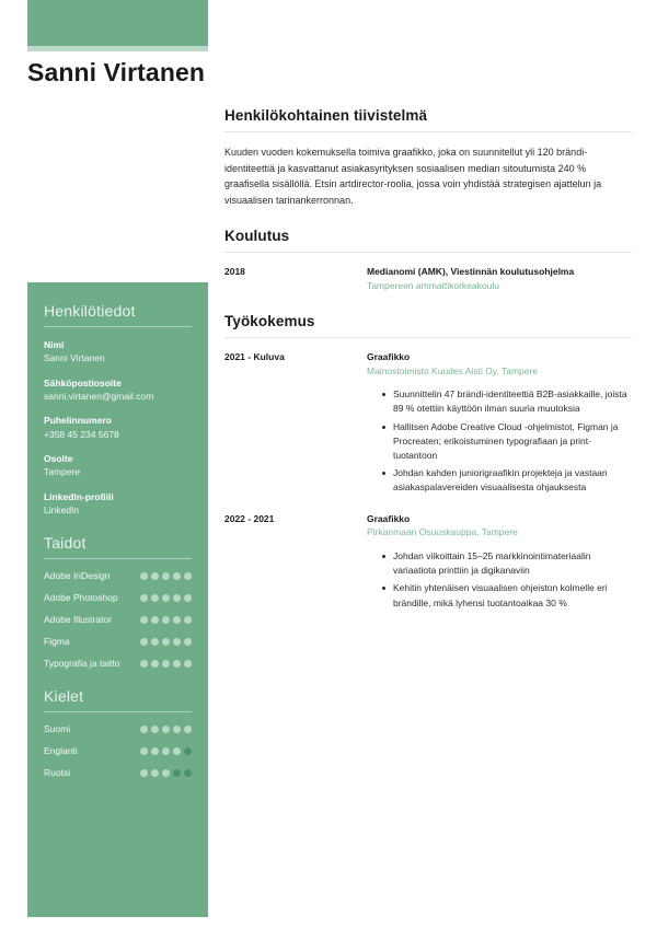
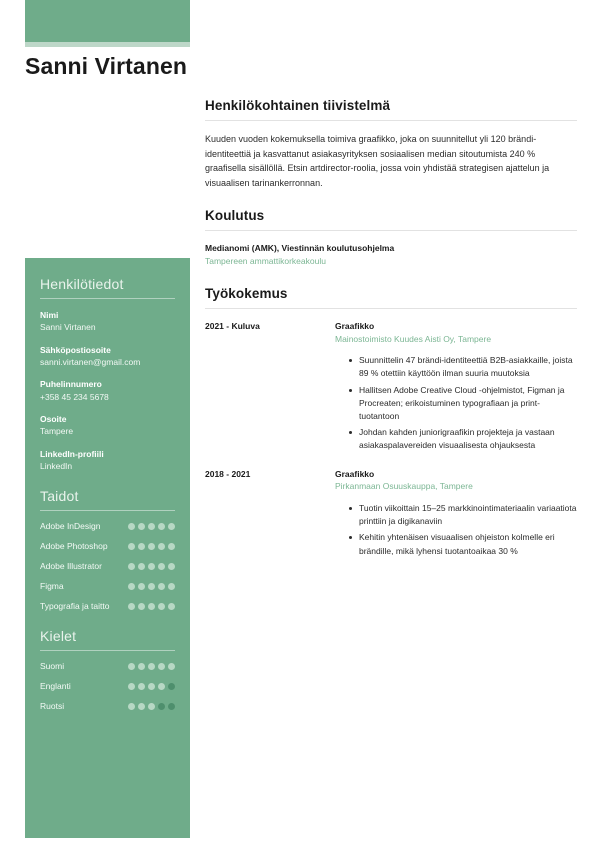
  Sanni Virtanen
  Henkilötiedot
  Nimi
  Sanni Virtanen
  Sähköpostiosoite
  sanni.virtanen@gmail.com
  Puhelinnumero
  +358 45 234 5678
  Osoite
  Tampere
  LinkedIn-profiili
  LinkedIn
  Taidot
  Adobe InDesign
  Adobe Photoshop
  Adobe Illustrator
  Figma
  Typografia ja taitto
  Kielet
  Suomi
  Englanti
  Ruotsi
  Henkilökohtainen tiivistelmä
  Kuuden vuoden kokemuksella toimiva graafikko, joka on suunnitellut yli 120 brändi-identiteettiä ja kasvattanut asiakasyrityksen sosiaalisen median sitoutumista 240 % graafisella sisällöllä. Etsin artdirector-roolia, jossa voin yhdistää strategisen ajattelun ja visuaalisen tarinankerronnan.
  Koulutus
- 2018
  Medianomi (AMK), Viestinnän koulutusohjelma
  Tampereen ammattikorkeakoulu
  Työkokemus
  2021 - Kuluva
  Graafikko
  Mainostoimisto Kuudes Aisti Oy, Tampere
  Suunnittelin 47 brändi-identiteettiä B2B-asiakkaille, joista 89 % otettiin käyttöön ilman suuria muutoksia
  Hallitsen Adobe Creative Cloud -ohjelmistot, Figman ja Procreaten; erikoistuminen typografiaan ja print-tuotantoon
  Johdan kahden juniorigraafikin projekteja ja vastaan asiakaspalavereiden visuaalisesta ohjauksesta
- 2022 - 2021
+ 2018 - 2021
  Graafikko
  Pirkanmaan Osuuskauppa, Tampere
- Johdan viikoittain 15–25 markkinointimateriaalin variaatiota printtiin ja digikanaviin
+ Tuotin viikoittain 15–25 markkinointimateriaalin variaatiota printtiin ja digikanaviin
  Kehitin yhtenäisen visuaalisen ohjeiston kolmelle eri brändille, mikä lyhensi tuotantoaikaa 30 %
